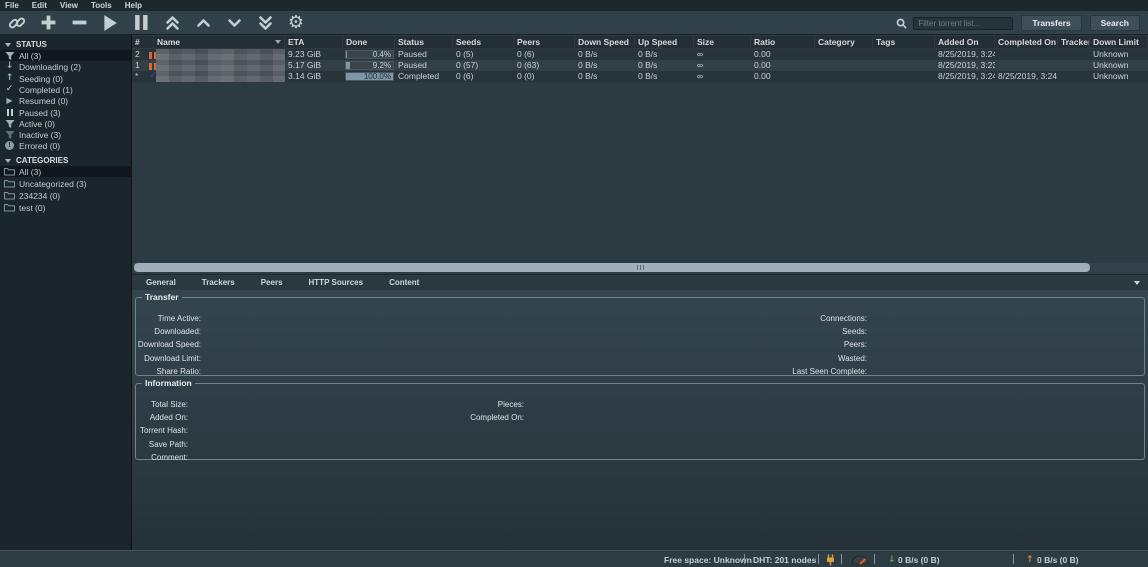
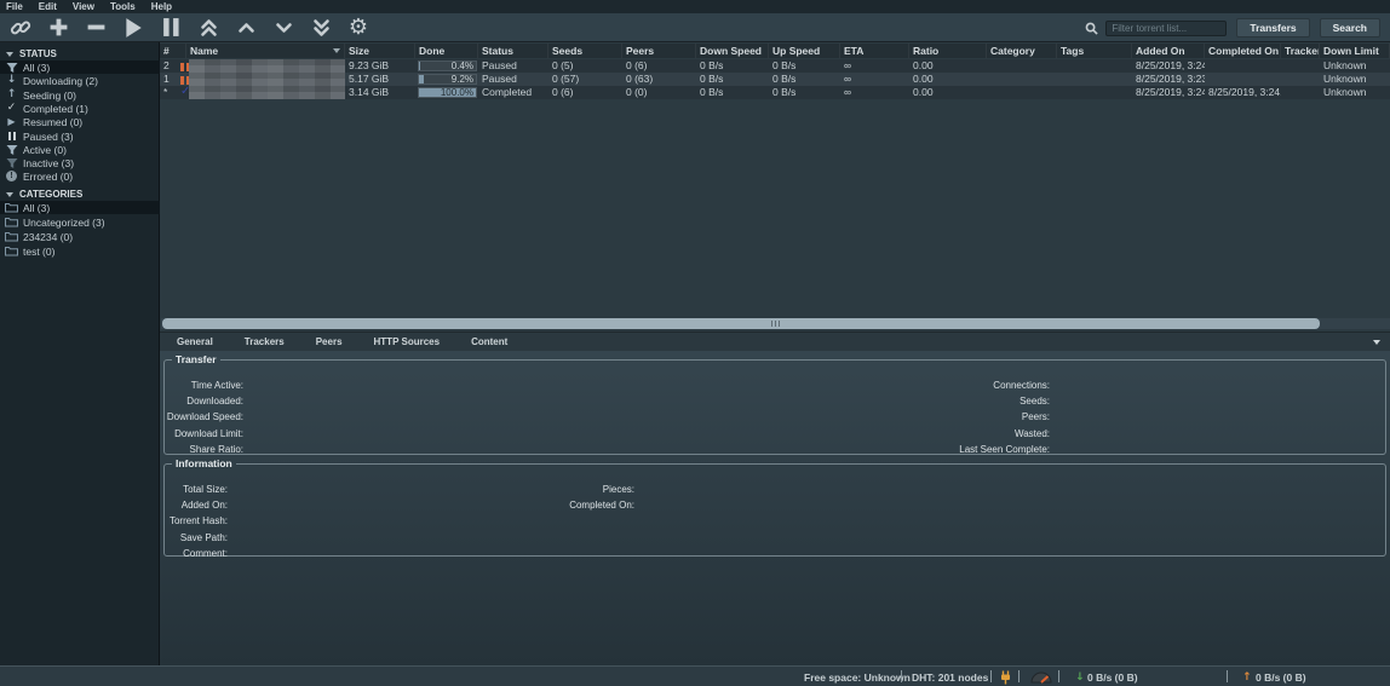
  File
  Edit
  View
  Tools
  Help
  ⚙
  Filter torrent list...
  Transfers
  Search
  STATUS
  All (3)
  ↓
  Downloading (2)
  ↑
  Seeding (0)
  ✓
  Completed (1)
  ▶
  Resumed (0)
  Paused (3)
  Active (0)
  Inactive (3)
  Errored (0)
  CATEGORIES
  All (3)
  Uncategorized (3)
  234234 (0)
  test (0)
  #
  Name
- ETA
+ Size
  Done
  Status
  Seeds
  Peers
  Down Speed
  Up Speed
- Size
+ ETA
  Ratio
  Category
  Tags
  Added On
  Completed On
  Tracker
  Down Limit
  2
  9.23 GiB
  0.4%
  Paused
  0 (5)
  0 (6)
  0 B/s
  0 B/s
  ∞
  0.00
  8/25/2019, 3:24
  Unknown
  1
  5.17 GiB
  9.2%
  Paused
  0 (57)
  0 (63)
  0 B/s
  0 B/s
  ∞
  0.00
  8/25/2019, 3:23
  Unknown
  *
  ✓
  3.14 GiB
  100.0%
  Completed
  0 (6)
  0 (0)
  0 B/s
  0 B/s
  ∞
  0.00
  8/25/2019, 3:24
  8/25/2019, 3:24
  Unknown
  General
  Trackers
  Peers
  HTTP Sources
  Content
  Transfer
  Time Active:
  Downloaded:
  Download Speed:
  Download Limit:
  Share Ratio:
  Connections:
  Seeds:
  Peers:
  Wasted:
  Last Seen Complete:
  Information
  Total Size:
  Added On:
  Torrent Hash:
  Save Path:
  Comment:
  Pieces:
  Completed On:
  Free space: Unknon
  DHT: 201 nodes
  ↓
  0 B/s (0 B)
  ↑
  0 B/s (0 B)
